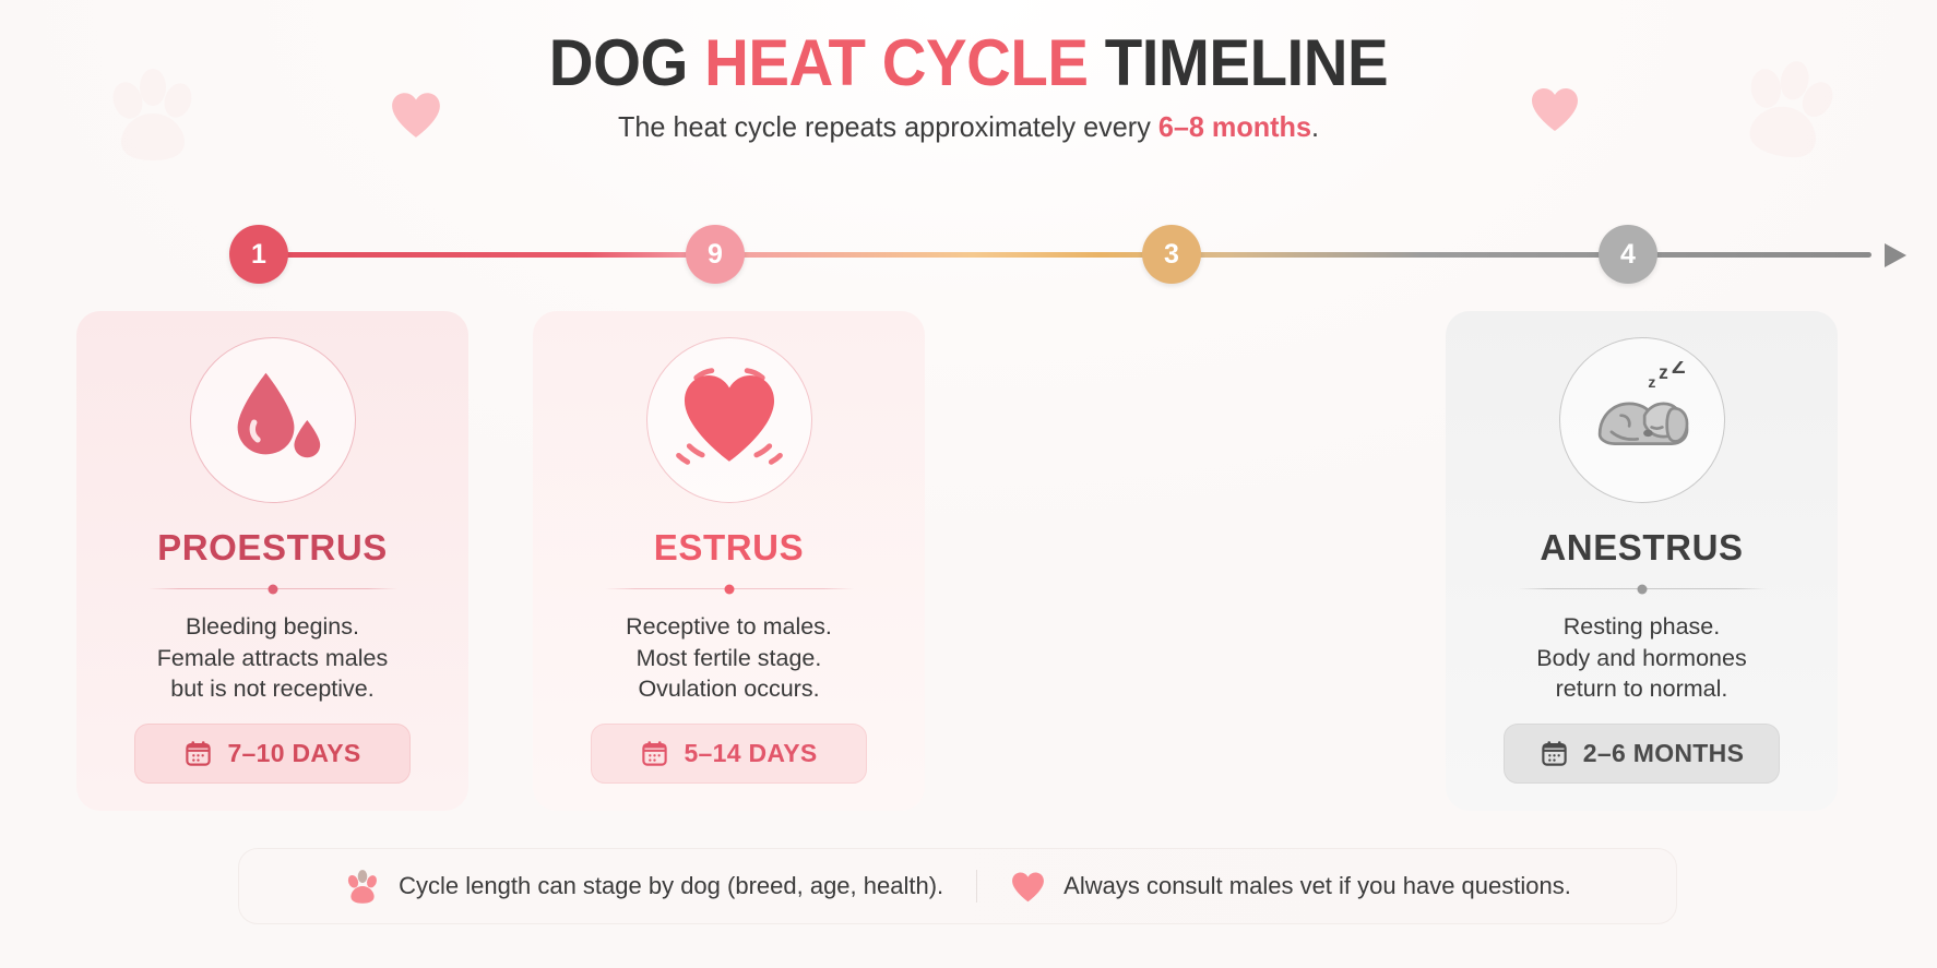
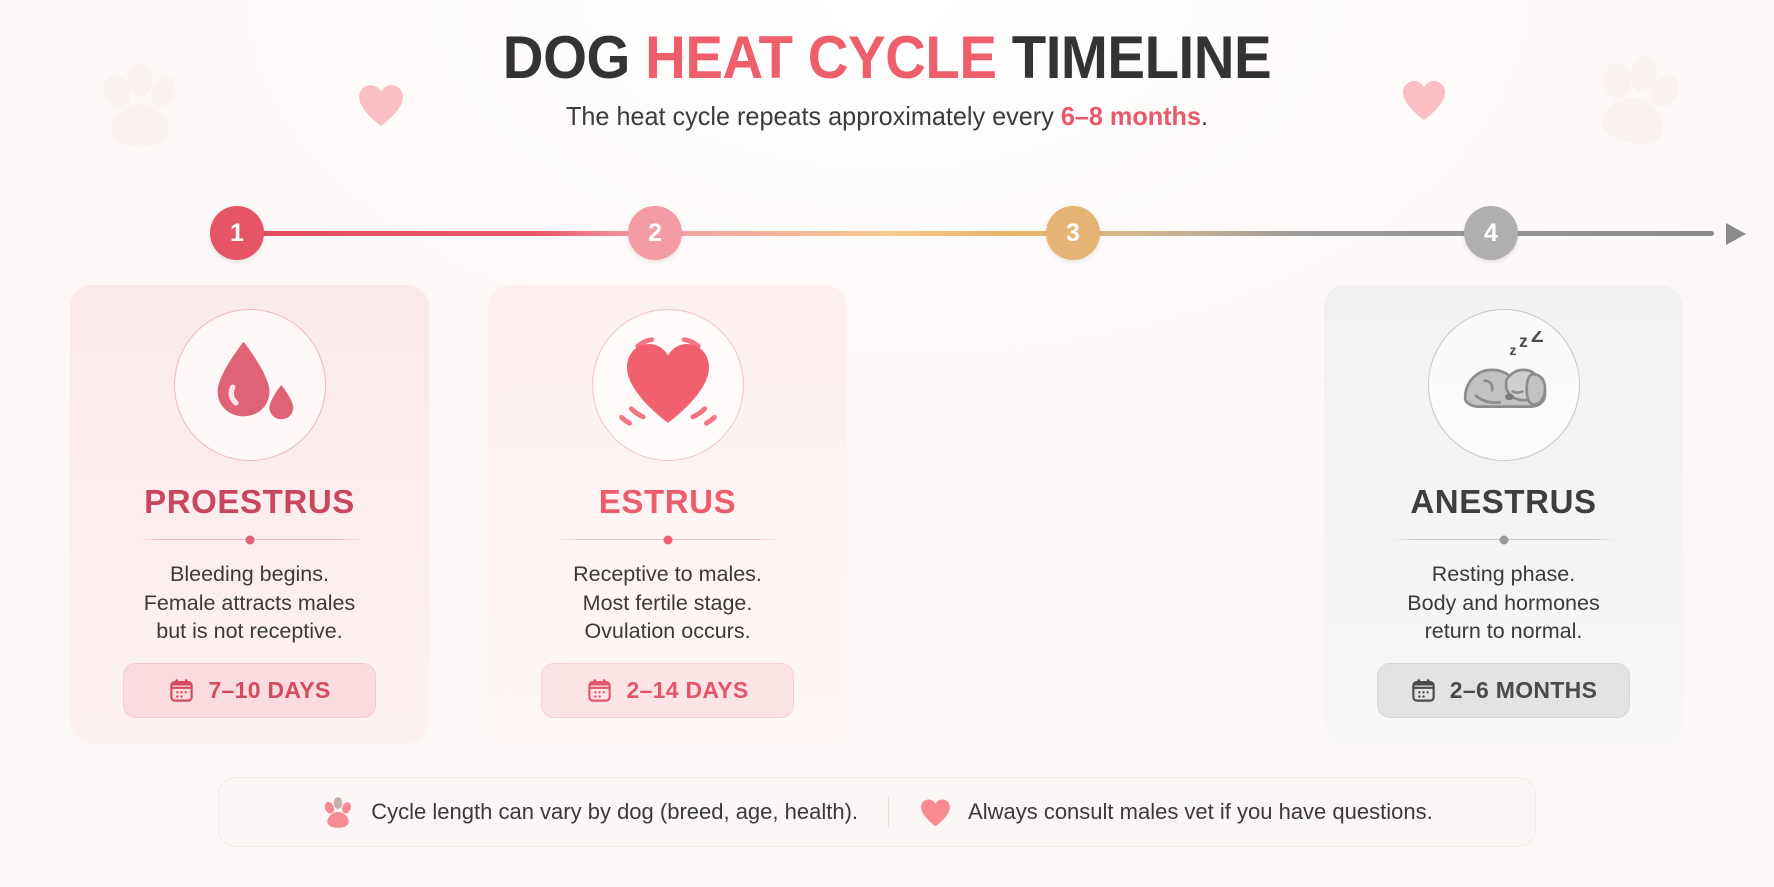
  DOG HEAT CYCLE TIMELINE
  The heat cycle repeats approximately every 6–8 months.
  1
- 9
+ 2
  3
  4
  PROESTRUS
  Bleeding begins.
  Female attracts males
  but is not receptive.
  7–10 DAYS
  ESTRUS
  Receptive to males.
  Most fertile stage.
  Ovulation occurs.
- 5–14 DAYS
+ 2–14 DAYS
  z
  z
  Z
  ANESTRUS
  Resting phase.
  Body and hormones
  return to normal.
  2–6 MONTHS
- Cycle length can stage by dog (breed, age, health).
+ Cycle length can vary by dog (breed, age, health).
  Always consult males vet if you have questions.
